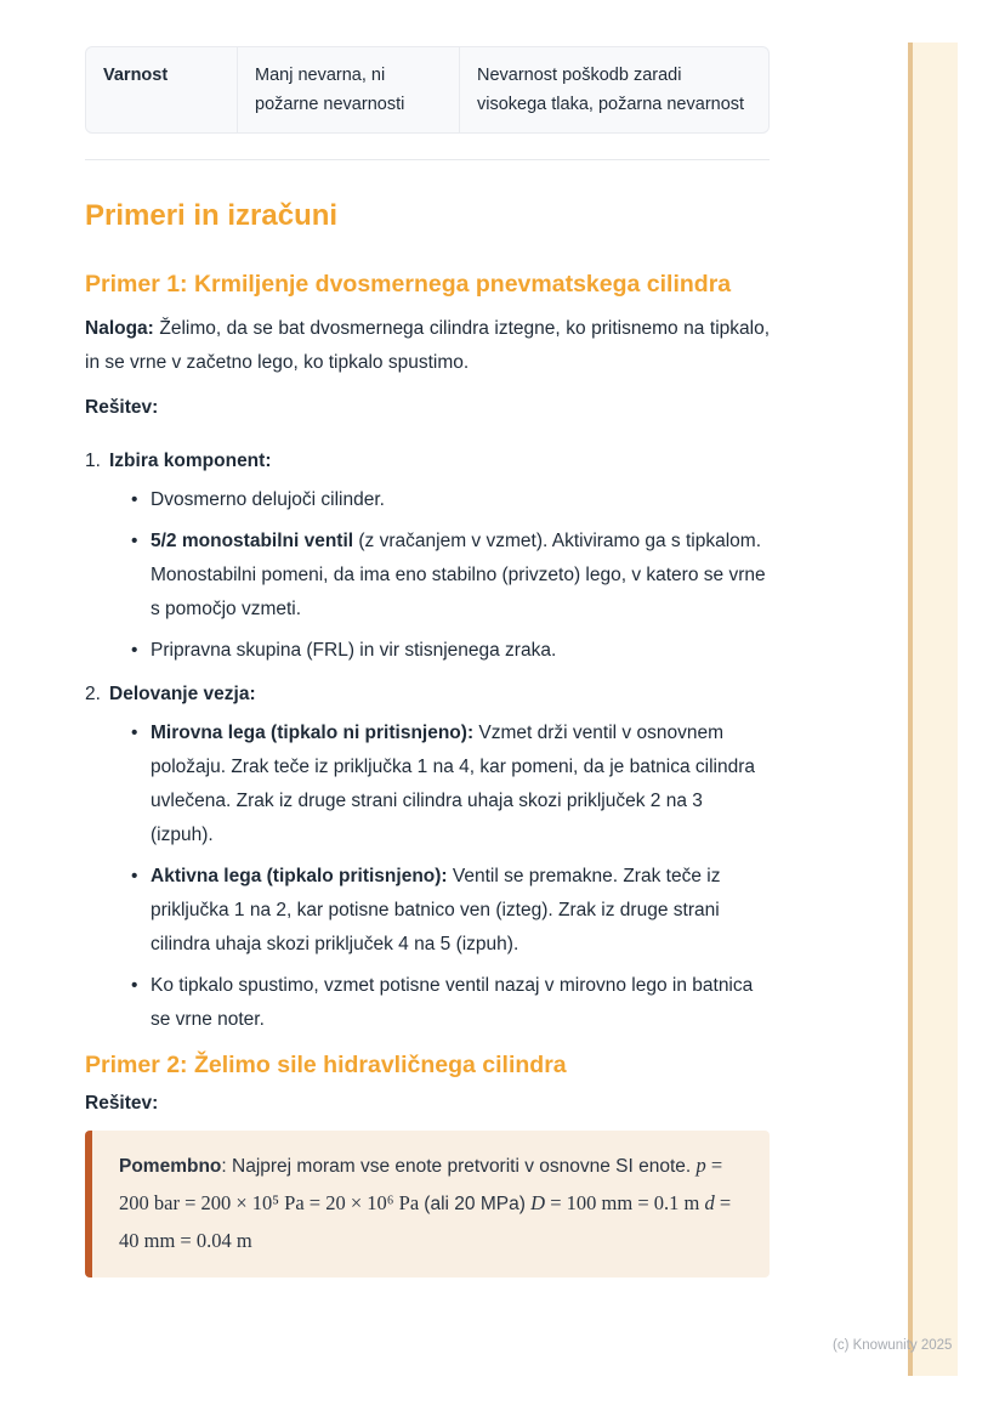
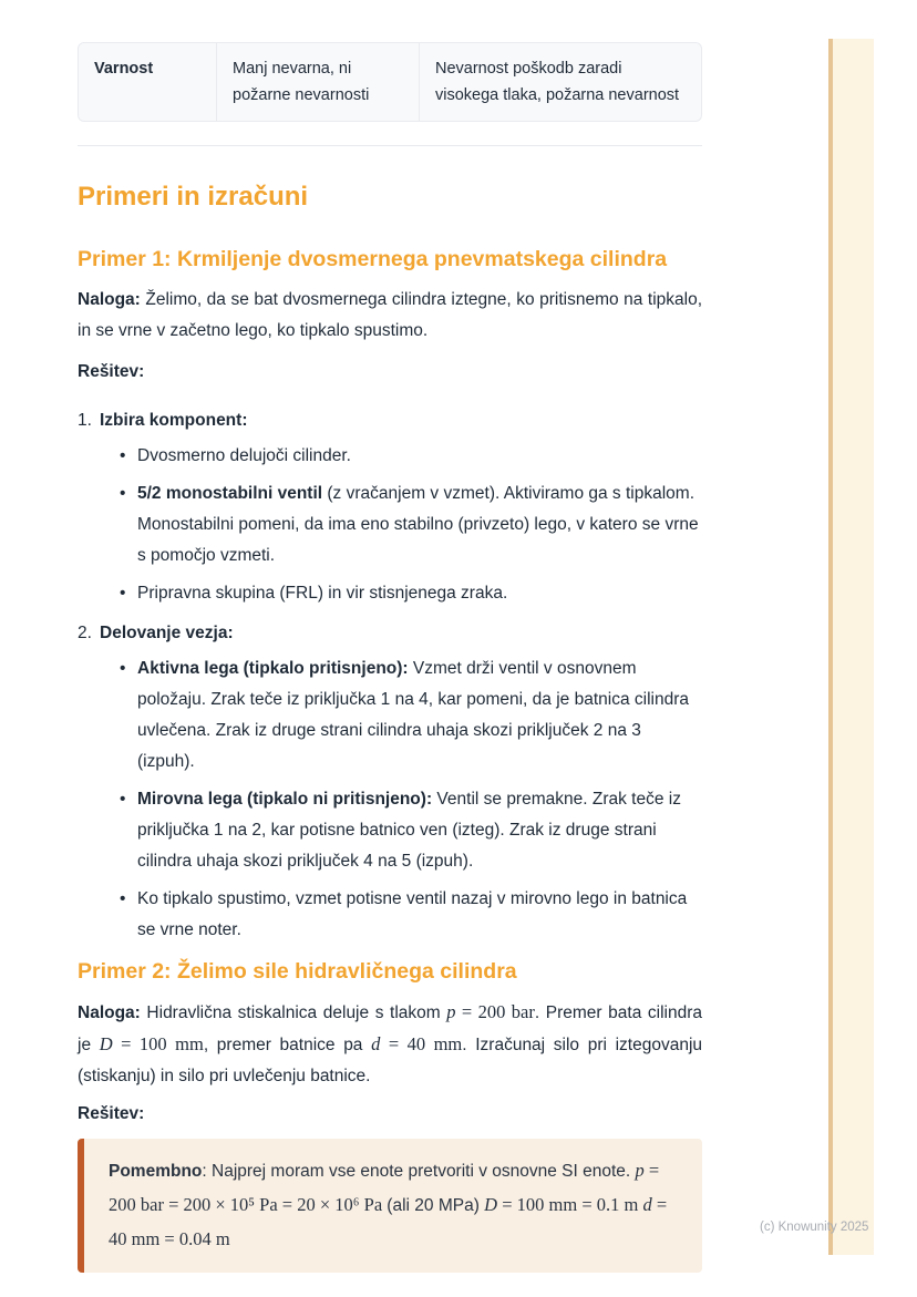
  (c) Knowunity 2025
  Varnost	Manj nevarna, ni požarne nevarnosti	Nevarnost poškodb zaradi visokega tlaka, požarna nevarnost
  Primeri in izračuni
  Primer 1: Krmiljenje dvosmernega pnevmatskega cilindra
  Naloga: Želimo, da se bat dvosmernega cilindra iztegne, ko pritisnemo na tipkalo, in se vrne v začetno lego, ko tipkalo spustimo.
  Rešitev:
  1.
  Izbira komponent:
  •
  Dvosmerno delujoči cilinder.
  •
  5/2 monostabilni ventil (z vračanjem v vzmet). Aktiviramo ga s tipkalom. Monostabilni pomeni, da ima eno stabilno (privzeto) lego, v katero se vrne s pomočjo vzmeti.
  •
  Pripravna skupina (FRL) in vir stisnjenega zraka.
  2.
  Delovanje vezja:
  •
- Mirovna lega (tipkalo ni pritisnjeno): Vzmet drži ventil v osnovnem položaju. Zrak teče iz priključka 1 na 4, kar pomeni, da je batnica cilindra uvlečena. Zrak iz druge strani cilindra uhaja skozi priključek 2 na 3 (izpuh).
+ Aktivna lega (tipkalo pritisnjeno): Vzmet drži ventil v osnovnem položaju. Zrak teče iz priključka 1 na 4, kar pomeni, da je batnica cilindra uvlečena. Zrak iz druge strani cilindra uhaja skozi priključek 2 na 3 (izpuh).
  •
- Aktivna lega (tipkalo pritisnjeno): Ventil se premakne. Zrak teče iz priključka 1 na 2, kar potisne batnico ven (izteg). Zrak iz druge strani cilindra uhaja skozi priključek 4 na 5 (izpuh).
+ Mirovna lega (tipkalo ni pritisnjeno): Ventil se premakne. Zrak teče iz priključka 1 na 2, kar potisne batnico ven (izteg). Zrak iz druge strani cilindra uhaja skozi priključek 4 na 5 (izpuh).
  •
  Ko tipkalo spustimo, vzmet potisne ventil nazaj v mirovno lego in batnica se vrne noter.
  Primer 2: Želimo sile hidravličnega cilindra
+ Naloga: Hidravlična stiskalnica deluje s tlakom p = 200 bar. Premer bata cilindra je D = 100 mm, premer batnice pa d = 40 mm. Izračunaj silo pri iztegovanju (stiskanju) in silo pri uvlečenju batnice.
  Rešitev:
  Pomembno: Najprej moram vse enote pretvoriti v osnovne SI enote. p = 200 bar = 200 × 10⁵ Pa = 20 × 10⁶ Pa (ali 20 MPa) D = 100 mm = 0.1 m d = 40 mm = 0.04 m
